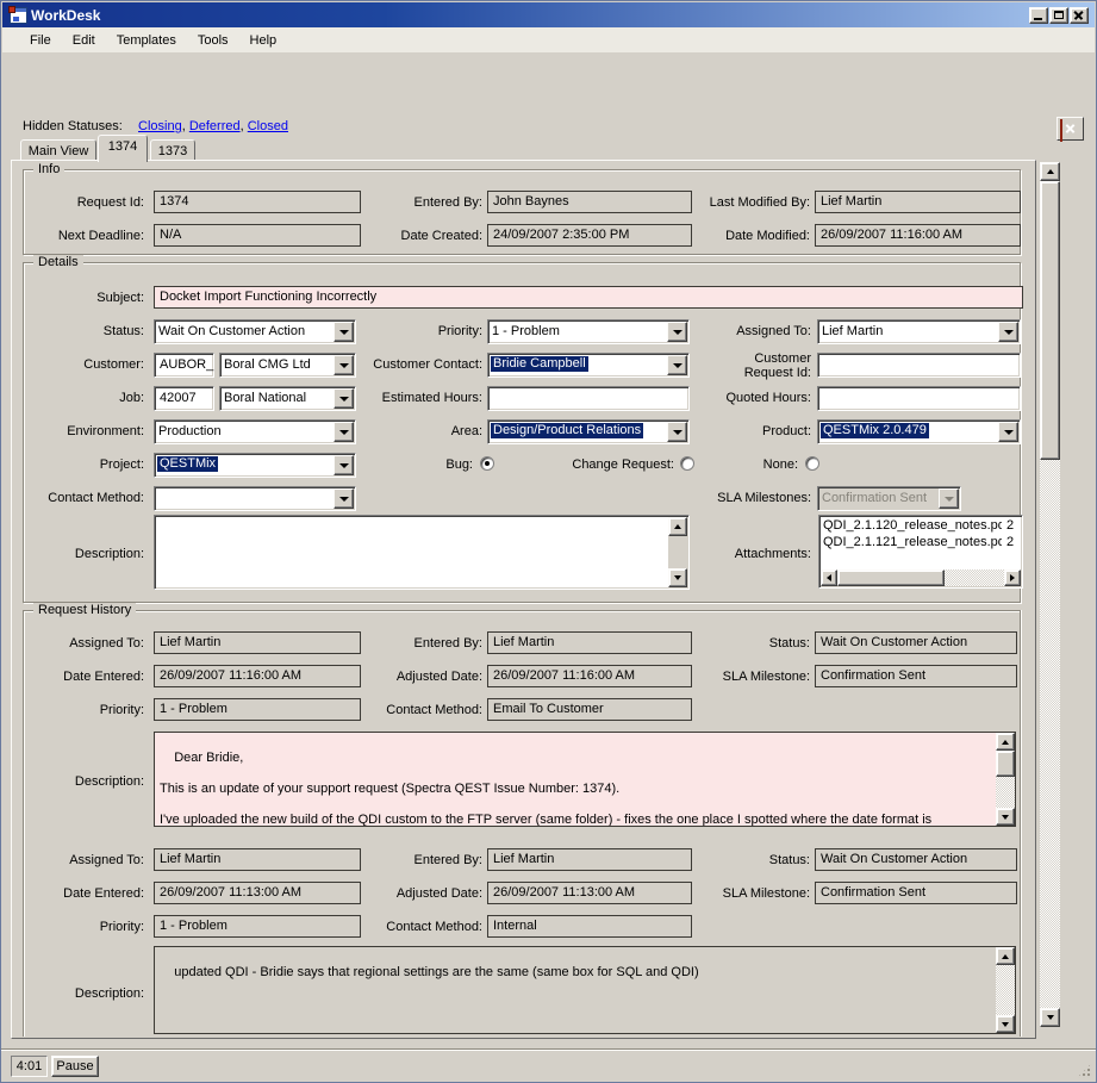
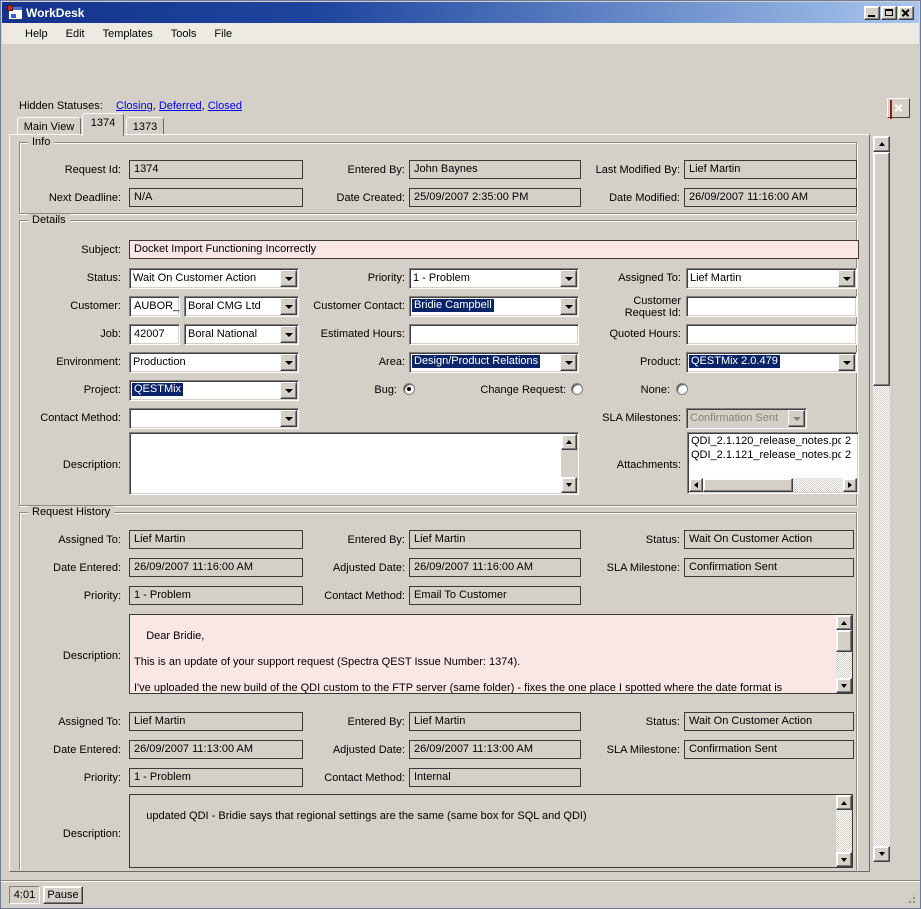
  WorkDesk
- File
+ Help
  Edit
  Templates
  Tools
- Help
+ File
  Hidden Statuses:
  Closing, Deferred, Closed
  Main View
  1374
  1373
  Info
  Request Id:
  1374
  Entered By:
  John Baynes
  Last Modified By:
  Lief Martin
  Next Deadline:
  N/A
  Date Created:
- 24/09/2007 2:35:00 PM
+ 25/09/2007 2:35:00 PM
  Date Modified:
  26/09/2007 11:16:00 AM
  Details
  Subject:
  Docket Import Functioning Incorrectly
  Status:
  Wait On Customer Action
  Priority:
  1 - Problem
  Assigned To:
  Lief Martin
  Customer:
  AUBOR_
  Boral CMG Ltd
  Customer Contact:
  Bridie Campbell
  Customer Request Id:
  Job:
  42007
  Boral National
  Estimated Hours:
  Quoted Hours:
  Environment:
  Production
  Area:
  Design/Product Relations
  Product:
  QESTMix 2.0.479
  Project:
  QESTMix
  Bug:
  Change Request:
  None:
  Contact Method:
  SLA Milestones:
  Confirmation Sent
  Description:
  Attachments:
  QDI_2.1.120_release_notes.pd
  2
  QDI_2.1.121_release_notes.pd
  2
  Request History
  Assigned To:
  Lief Martin
  Entered By:
  Lief Martin
  Status:
  Wait On Customer Action
  Date Entered:
  26/09/2007 11:16:00 AM
  Adjusted Date:
  26/09/2007 11:16:00 AM
  SLA Milestone:
  Confirmation Sent
  Priority:
  1 - Problem
  Contact Method:
  Email To Customer
  Description:
  Dear Bridie,
  This is an update of your support request (Spectra QEST Issue Number: 1374).
  I've uploaded the new build of the QDI custom to the FTP server (same folder) - fixes the one place I spotted where the date format is
  Assigned To:
  Lief Martin
  Entered By:
  Lief Martin
  Status:
  Wait On Customer Action
  Date Entered:
  26/09/2007 11:13:00 AM
  Adjusted Date:
  26/09/2007 11:13:00 AM
  SLA Milestone:
  Confirmation Sent
  Priority:
  1 - Problem
  Contact Method:
  Internal
  Description:
  updated QDI - Bridie says that regional settings are the same (same box for SQL and QDI)
  4:01
  Pause
